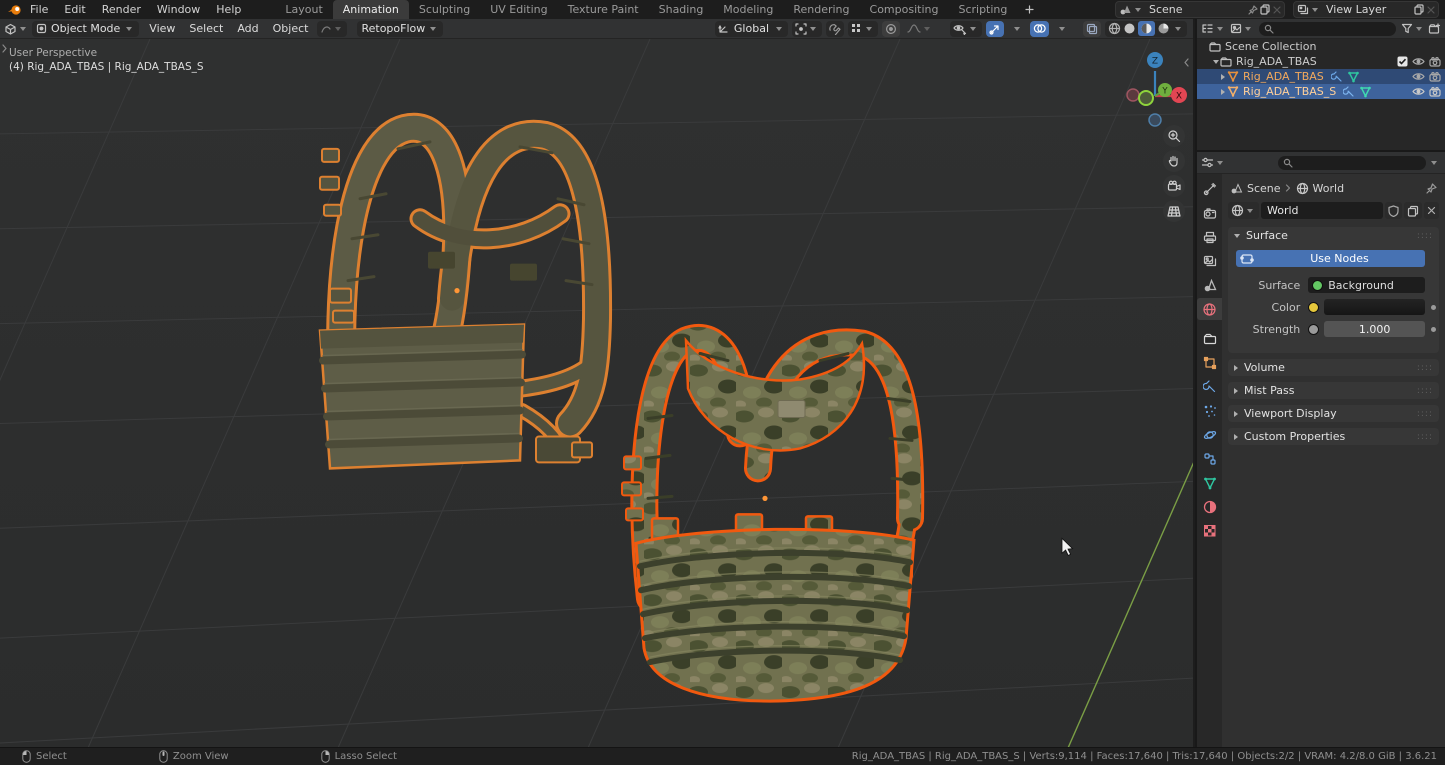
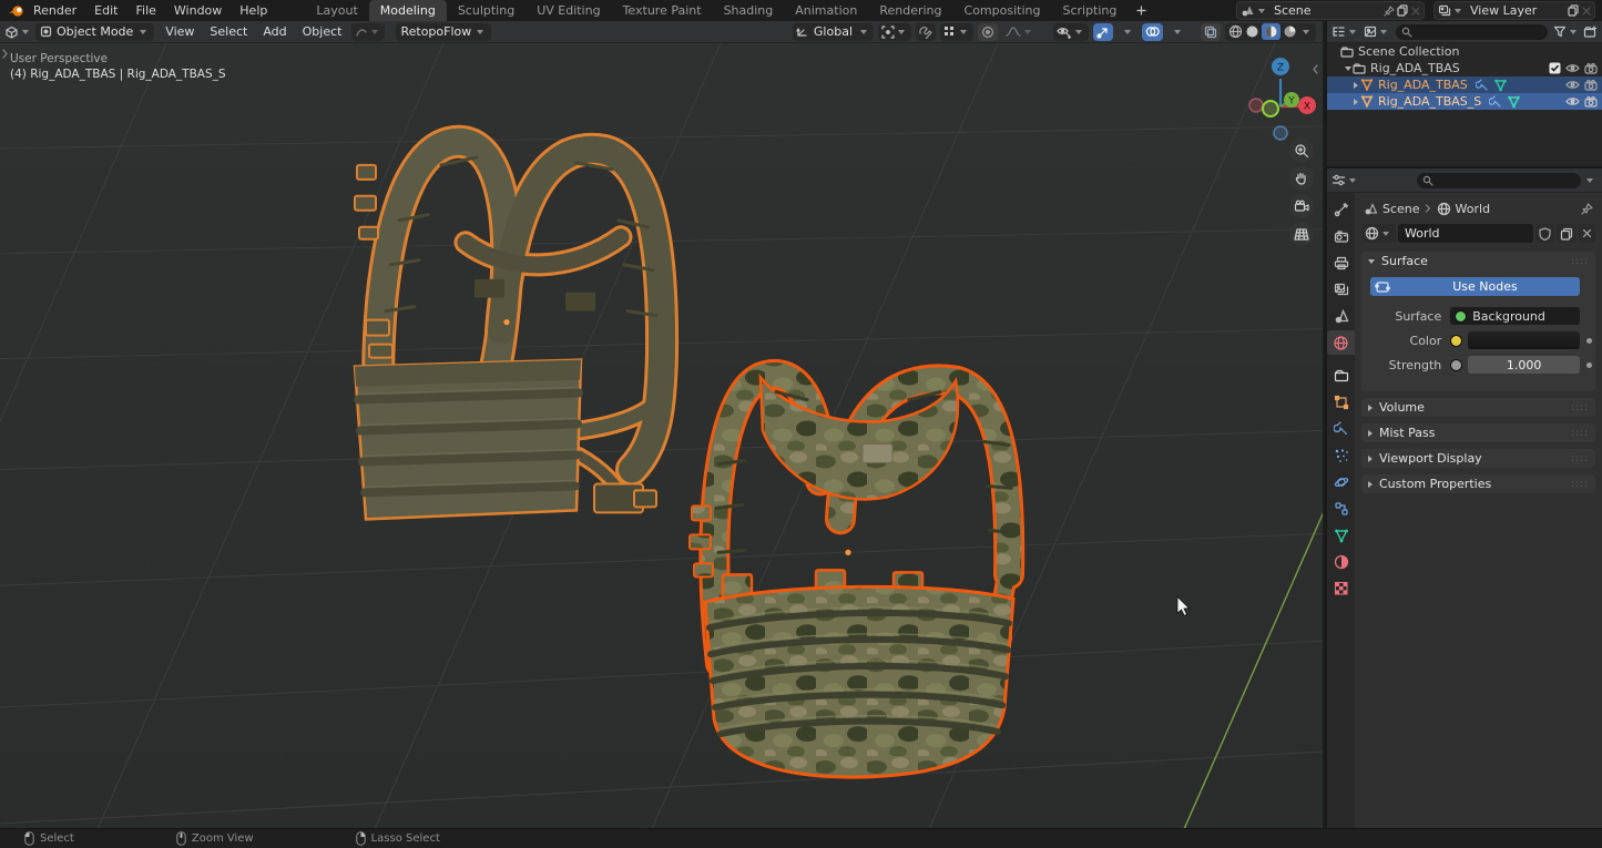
- File
+ Render
  Edit
- Render
+ File
  Window
  Help
  Layout
- Animation
+ Modeling
  Sculpting
  UV Editing
  Texture Paint
  Shading
- Modeling
+ Animation
  Rendering
  Compositing
  Scripting
  Scene
  View Layer
  Object Mode
  View
  Select
  Add
  Object
  RetopoFlow
  Global
  User Perspective
  (4) Rig_ADA_TBAS | Rig_ADA_TBAS_S
  Z
  Y
  X
  Scene Collection
  Rig_ADA_TBAS
  Rig_ADA_TBAS
  Rig_ADA_TBAS_S
  Scene
  World
  World
  Surface
  ::::
  Use Nodes
  Surface
  Background
  Color
  Strength
  1.000
  Volume
  ::::
  Mist Pass
  ::::
  Viewport Display
  ::::
  Custom Properties
  ::::
  Select
  Zoom View
  Lasso Select
- Rig_ADA_TBAS | Rig_ADA_TBAS_S | Verts:9,114 | Faces:17,640 | Tris:17,640 | Objects:2/2 | VRAM: 4.2/8.0 GiB | 3.6.21
